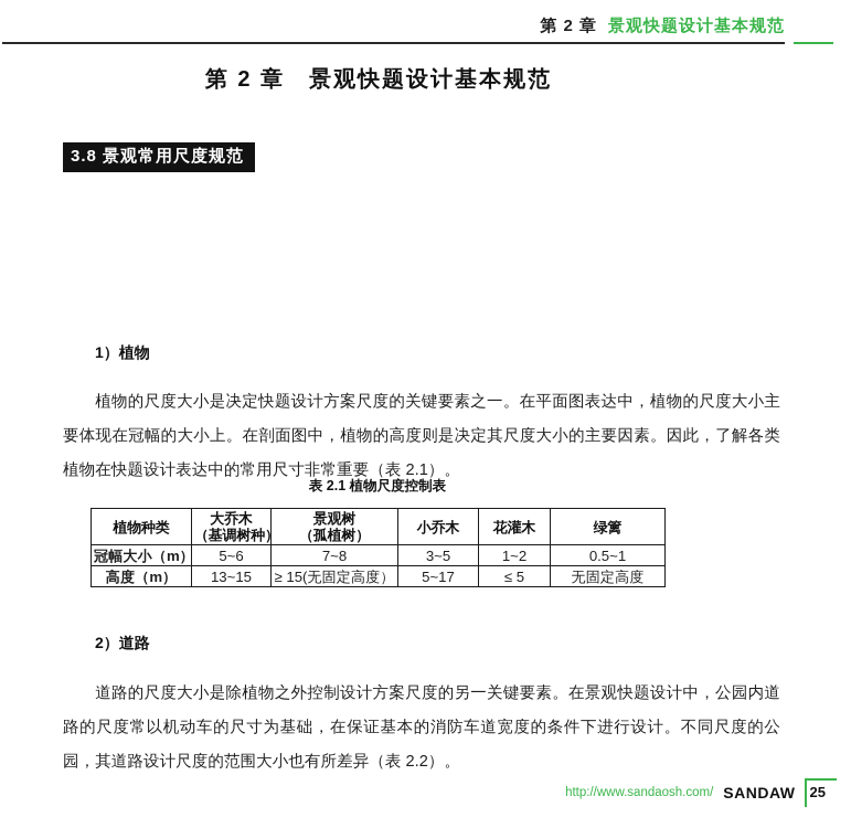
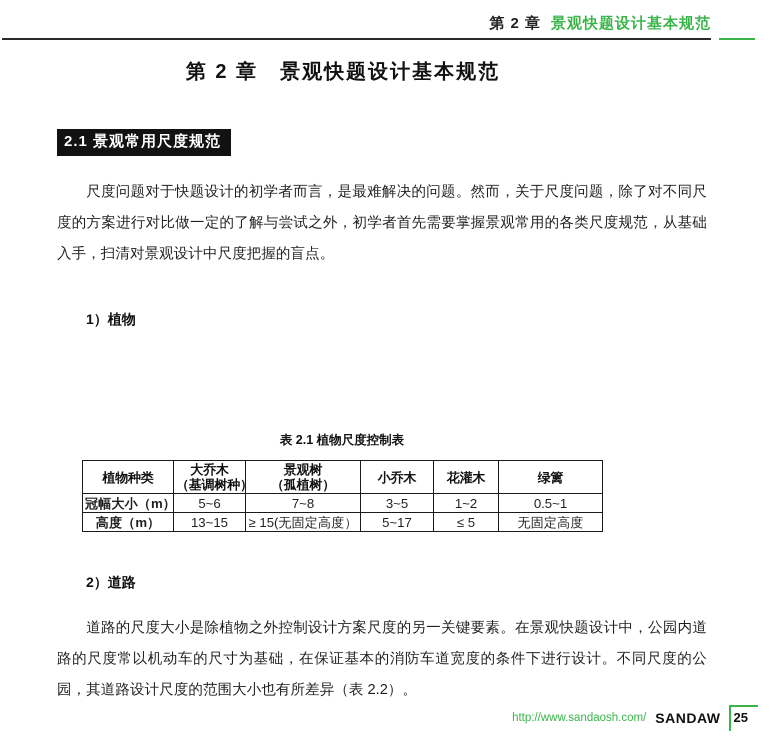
  第 2 章 景观快题设计基本规范
  第 2 章 景观快题设计基本规范
- 3.8 景观常用尺度规范
+ 2.1 景观常用尺度规范
+ 尺度问题对于快题设计的初学者而言，是最难解决的问题。然而，关于尺度问题，除了对不同尺度的方案进行对比做一定的了解与尝试之外，初学者首先需要掌握景观常用的各类尺度规范，从基础入手，扫清对景观设计中尺度把握的盲点。
  1）植物
- 植物的尺度大小是决定快题设计方案尺度的关键要素之一。在平面图表达中，植物的尺度大小主要体现在冠幅的大小上。在剖面图中，植物的高度则是决定其尺度大小的主要因素。因此，了解各类植物在快题设计表达中的常用尺寸非常重要（表 2.1）。
  表 2.1 植物尺度控制表
  植物种类	大乔木（基调树种	景观树（孤植树）	小乔木	花灌木	绿篱
  冠幅大小（m）	5~6	7~8	3~5	1~2	0.5~1
  高度（m）	13~15	≥ 15(无固定高度）	5~17	≤ 5	无固定高度
  2）道路
  道路的尺度大小是除植物之外控制设计方案尺度的另一关键要素。在景观快题设计中，公园内道路的尺度常以机动车的尺寸为基础，在保证基本的消防车道宽度的条件下进行设计。不同尺度的公园，其道路设计尺度的范围大小也有所差异（表 2.2）。
  http://www.sandaosh.com/
  SANDAW
  25
